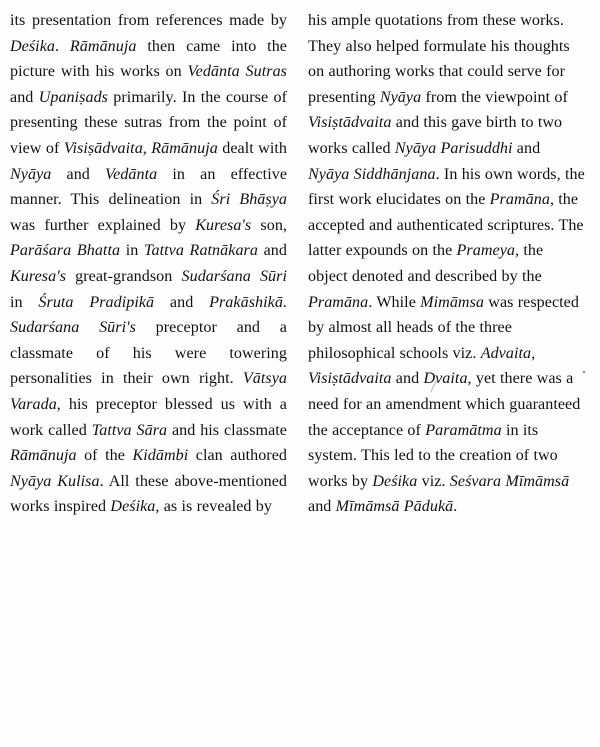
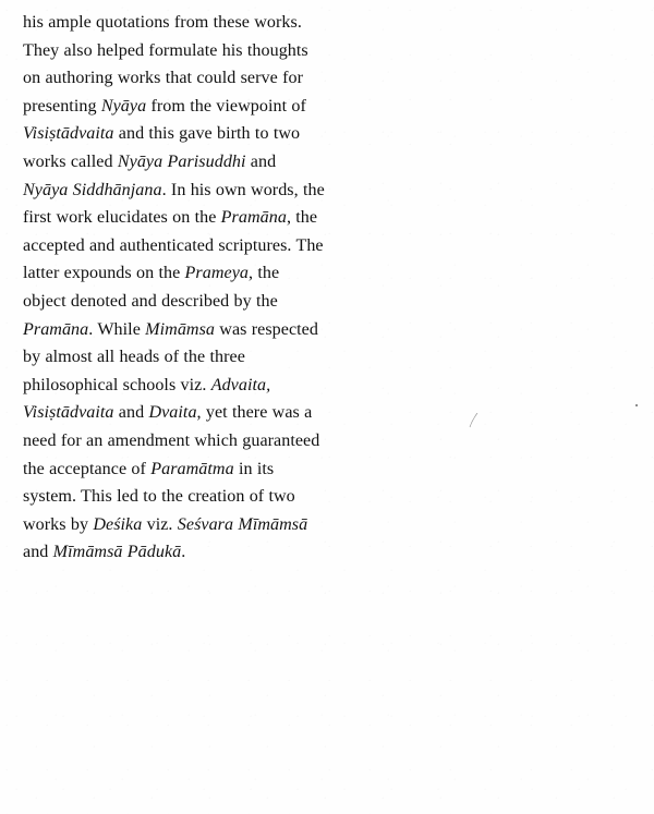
- its presentation from references made by Deśika. Rāmānuja then came into the picture with his works on Vedānta Sutras and Upaniṣads primarily. In the course of presenting these sutras from the point of view of Visiṣādvaita, Rāmānuja dealt with Nyāya and Vedānta in an effective manner. This delineation in Śri Bhāṣya was further explained by Kuresa's son, Parāśara Bhatta in Tattva Ratnākara and Kuresa's great-grandson Sudarśana Sūri in Śruta Pradipikā and Prakāshikā. Sudarśana Sūri's preceptor and a classmate of his were towering personalities in their own right. Vātsya Varada, his preceptor blessed us with a work called Tattva Sāra and his classmate Rāmānuja of the Kidāmbi clan authored Nyāya Kulisa. All these above-mentioned works inspired Deśika, as is revealed by
  his ample quotations from these works. They also helped formulate his thoughts on authoring works that could serve for presenting Nyāya from the viewpoint of Visiṣtādvaita and this gave birth to two works called Nyāya Parisuddhi and Nyāya Siddhānjana. In his own words, the first work elucidates on the Pramāna, the accepted and authenticated scriptures. The latter expounds on the Prameya, the object denoted and described by the Pramāna. While Mimāmsa was respected by almost all heads of the three philosophical schools viz. Advaita, Visiṣtādvaita and Dvaita, yet there was a need for an amendment which guaranteed the acceptance of Paramātma in its system. This led to the creation of two works by Deśika viz. Seśvara Mīmāmsā and Mīmāmsā Pādukā.
